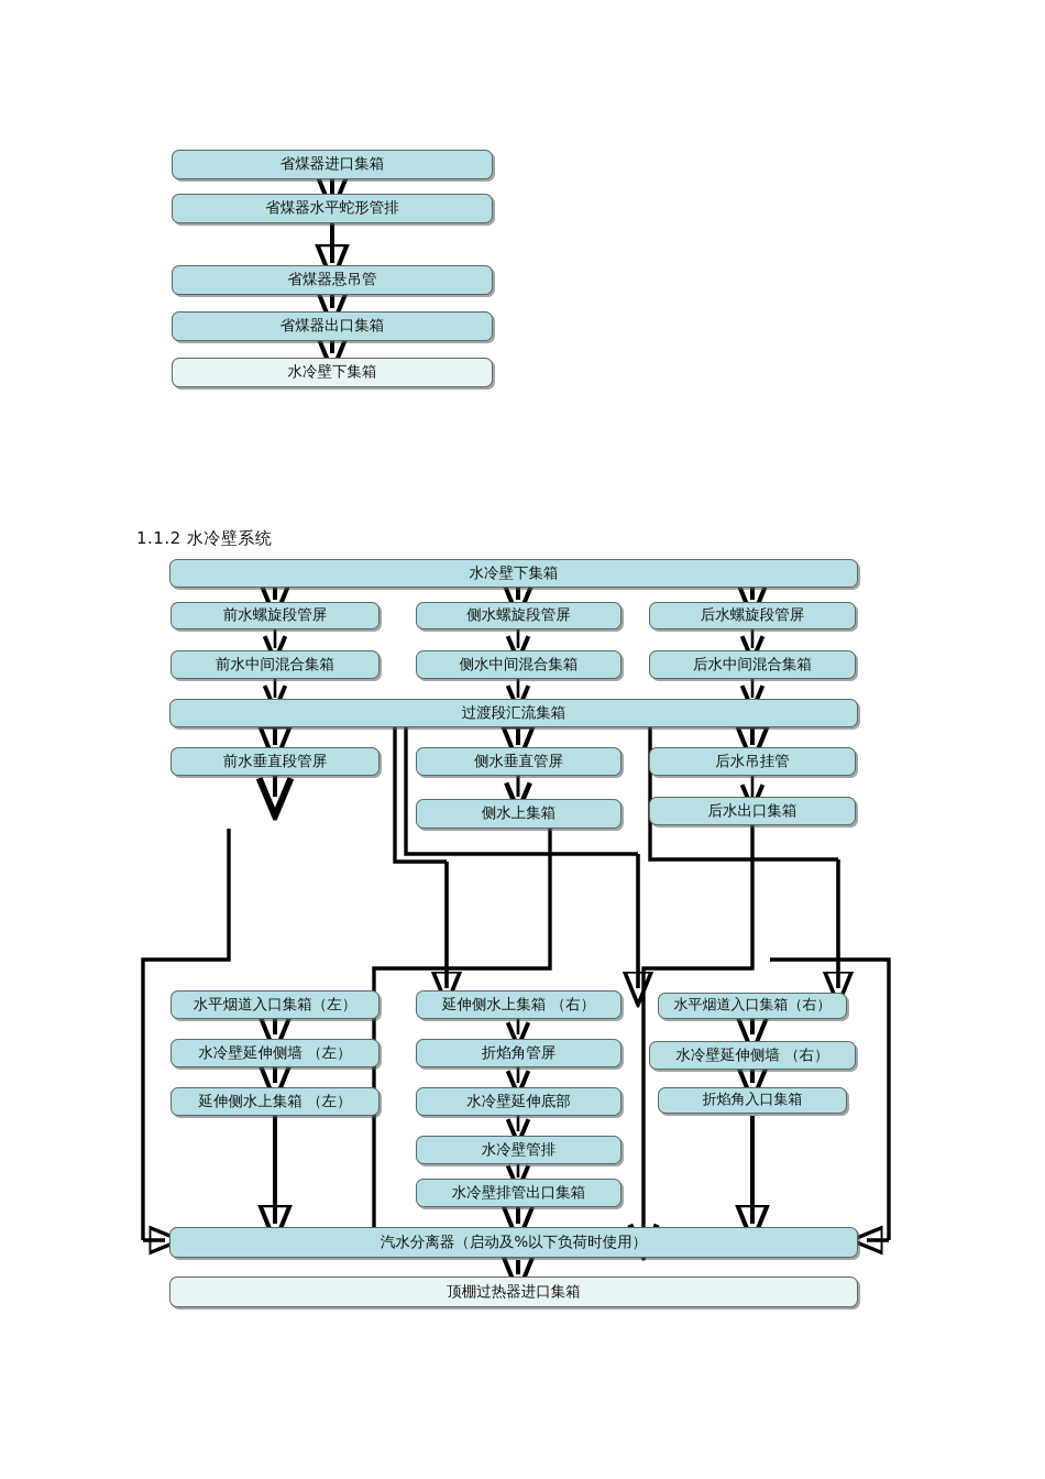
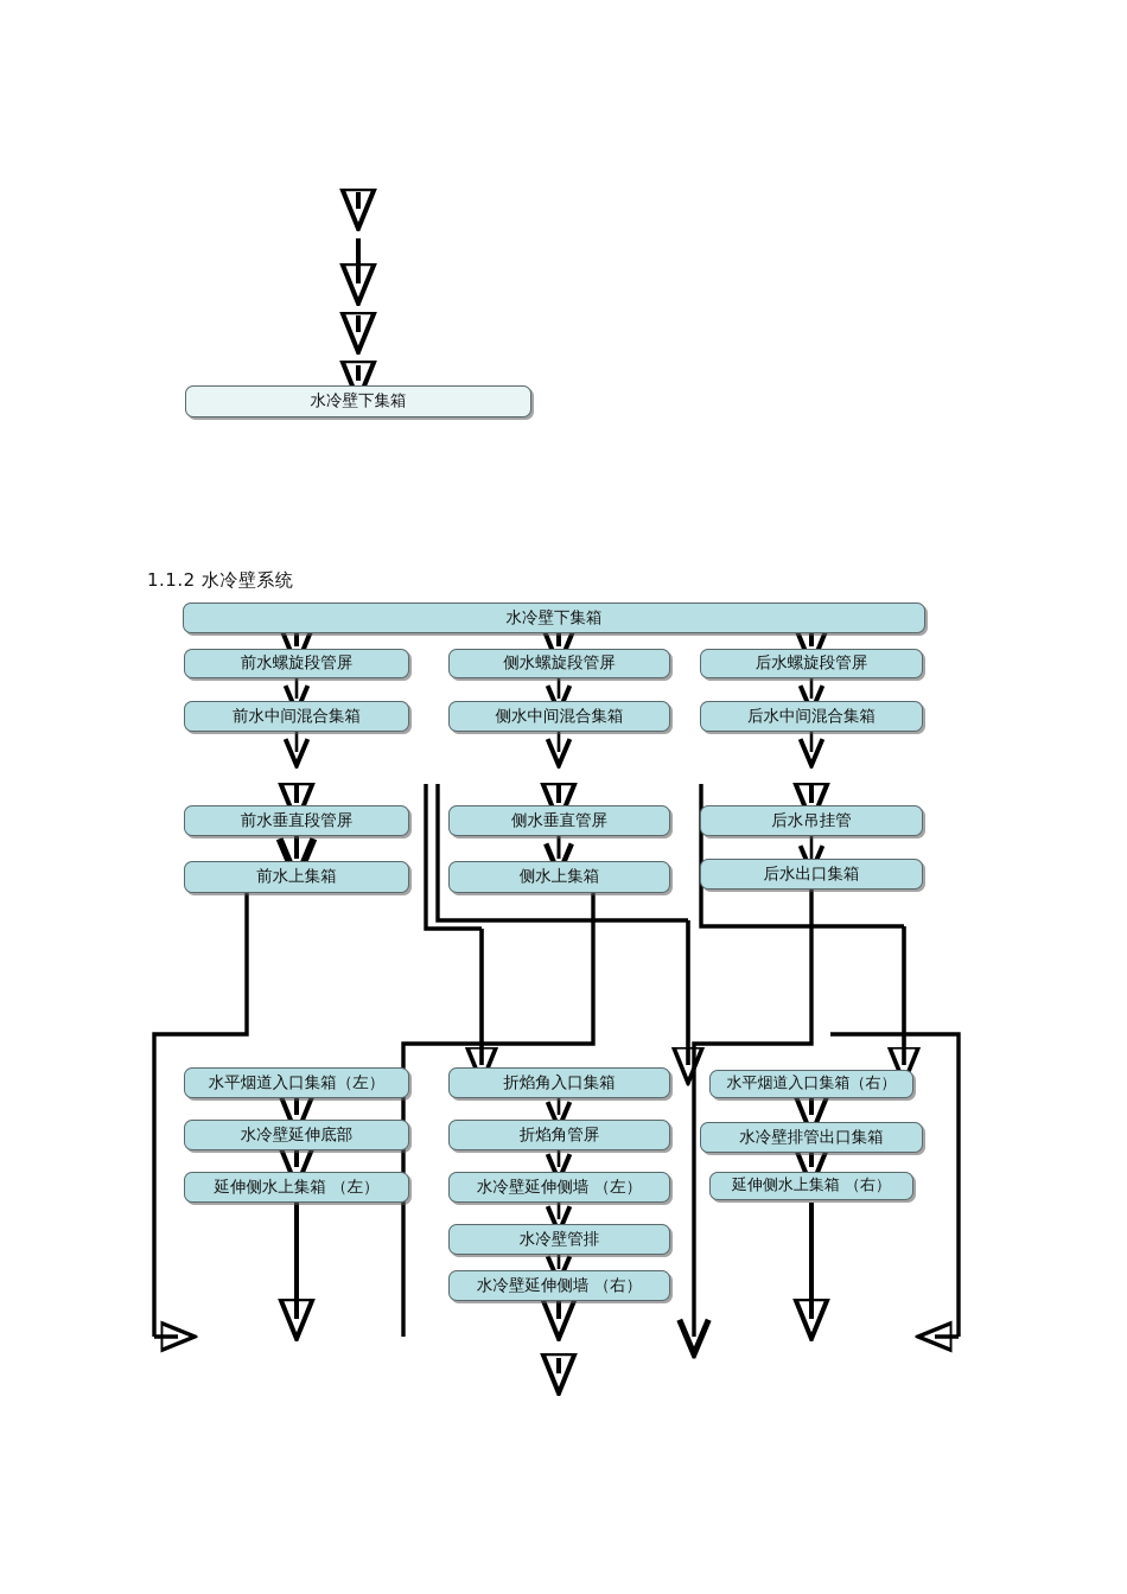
- 省煤器进口集箱
- 省煤器水平蛇形管排
- 省煤器悬吊管
- 省煤器出口集箱
  水冷壁下集箱
  1.1.2 水冷壁系统
  水冷壁下集箱
  前水螺旋段管屏
  侧水螺旋段管屏
  后水螺旋段管屏
  前水中间混合集箱
  侧水中间混合集箱
  后水中间混合集箱
- 过渡段汇流集箱
  前水垂直段管屏
  侧水垂直管屏
  后水吊挂管
+ 前水上集箱
  侧水上集箱
  后水出口集箱
  水平烟道入口集箱（左）
- 水冷壁延伸侧墙 （左）
+ 水冷壁延伸底部
  延伸侧水上集箱 （左）
- 延伸侧水上集箱 （右）
+ 折焰角入口集箱
  折焰角管屏
- 水冷壁延伸底部
+ 水冷壁延伸侧墙 （左）
  水冷壁管排
- 水冷壁排管出口集箱
+ 水冷壁延伸侧墙 （右）
  水平烟道入口集箱（右）
- 水冷壁延伸侧墙 （右）
+ 水冷壁排管出口集箱
- 折焰角入口集箱
+ 延伸侧水上集箱 （右）
- 汽水分离器（启动及%以下负荷时使用）
- 顶棚过热器进口集箱
